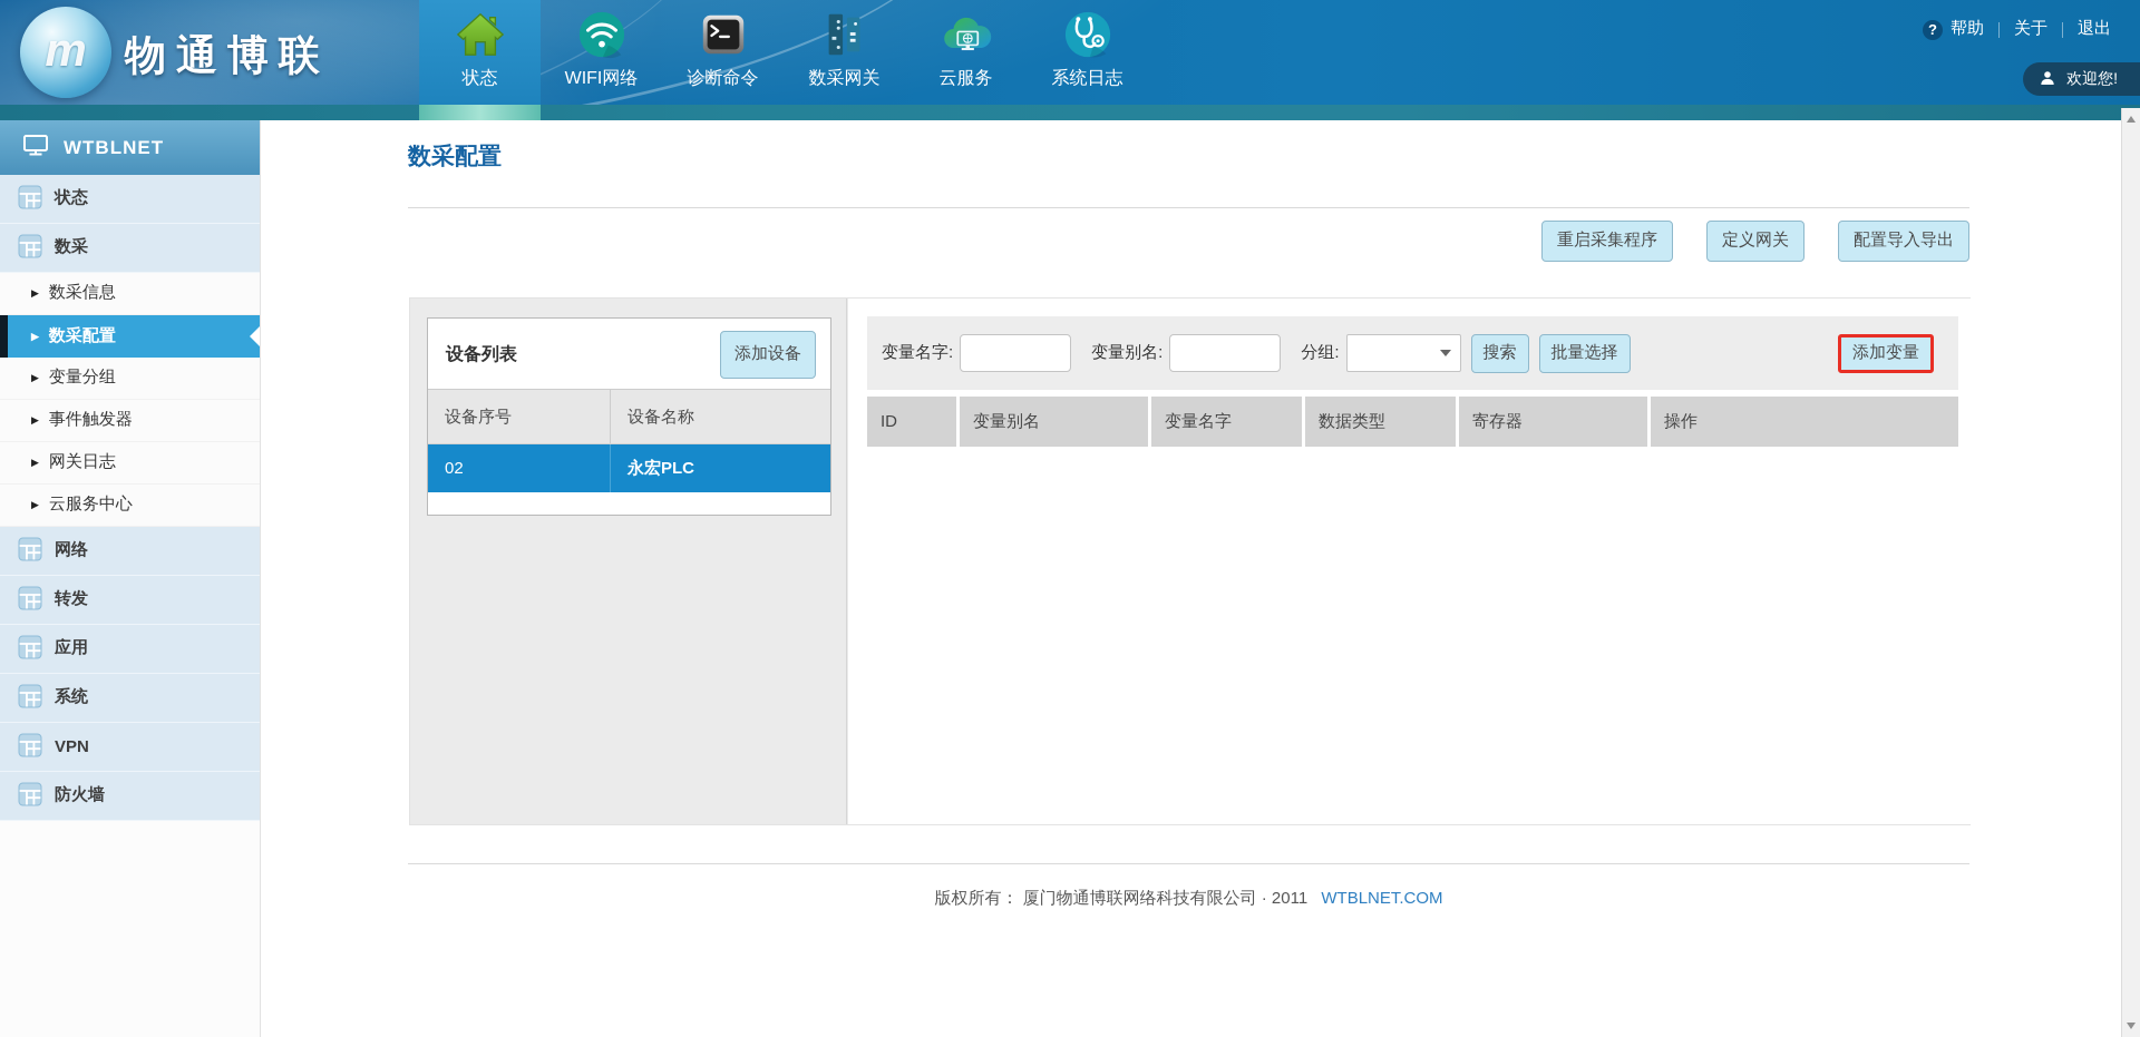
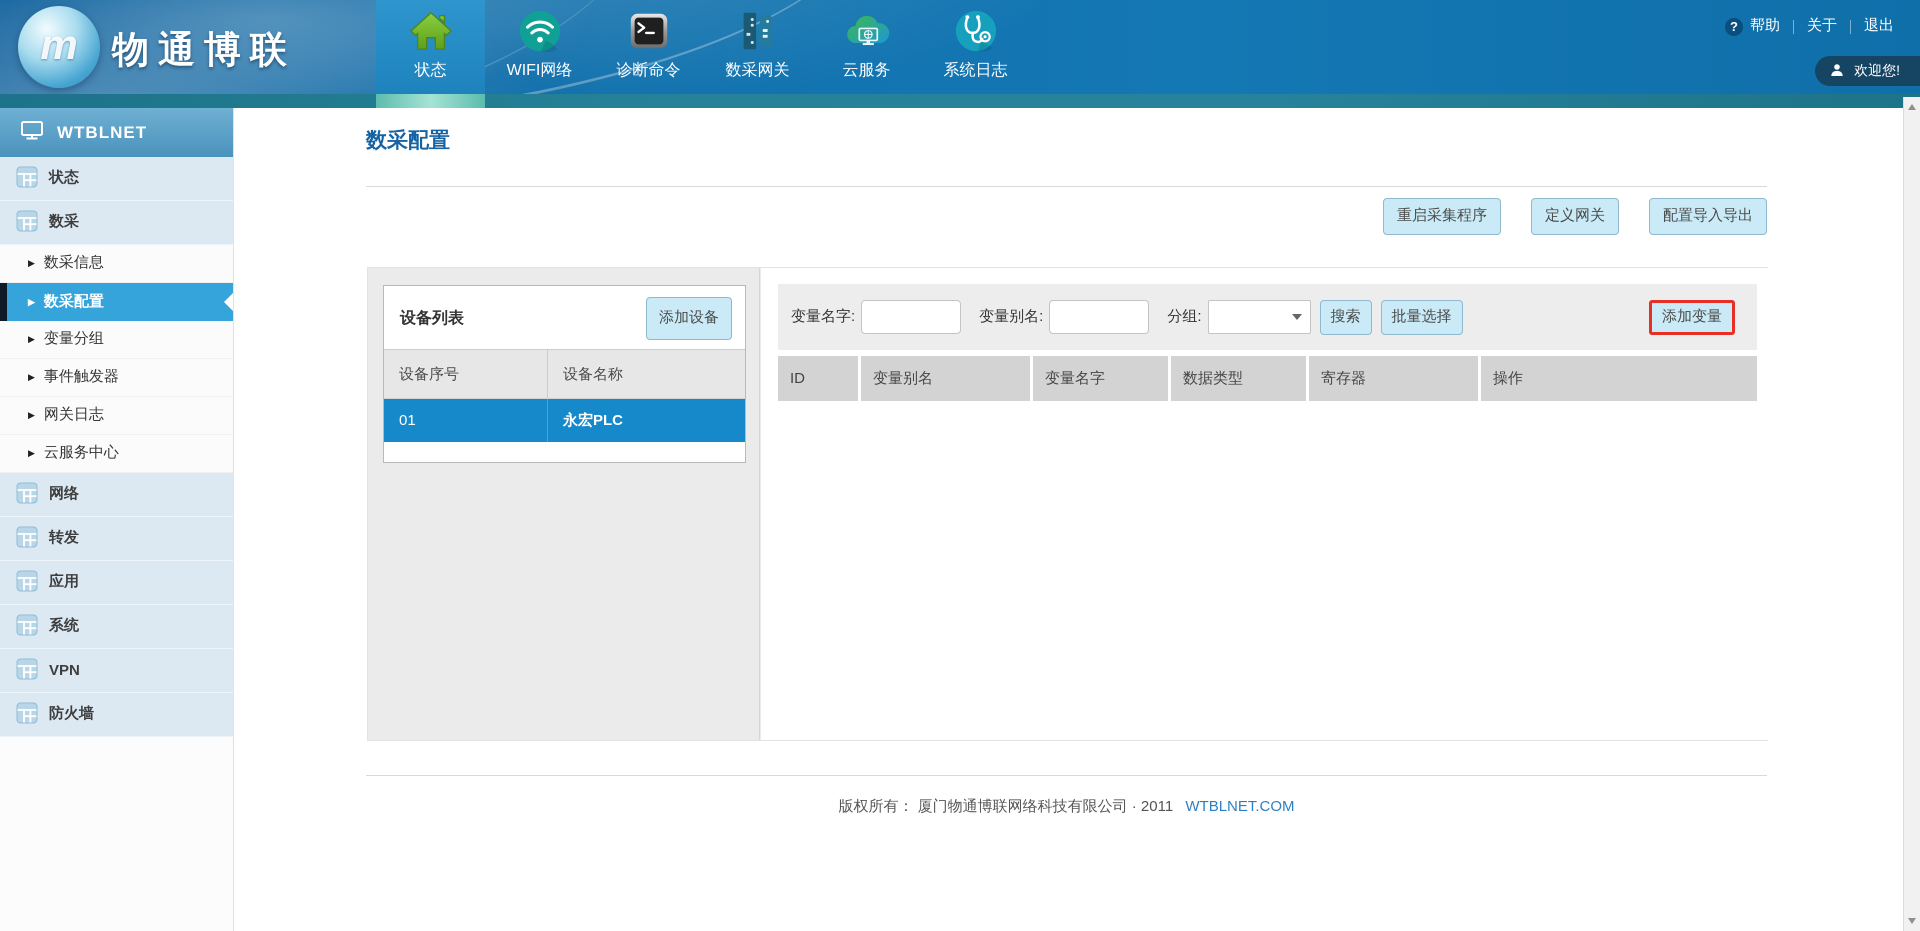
  m
  物通博联
  状态
  WIFI网络
  诊断命令
  数采网关
  云服务
  系统日志
  ?
  帮助
  关于
  退出
  欢迎您!
  WTBLNET
  状态
  数采
  ▶
  数采信息
  ▶
  数采配置
  ▶
  变量分组
  ▶
  事件触发器
  ▶
  网关日志
  ▶
  云服务中心
  网络
  转发
  应用
  系统
  VPN
  防火墙
  数采配置
  重启采集程序
  定义网关
  配置导入导出
  设备列表
  添加设备
  设备序号
  设备名称
- 02
+ 01
  永宏PLC
  变量名字:
  变量别名:
  分组:
  搜索
  批量选择
  添加变量
  ID
  变量别名
  变量名字
  数据类型
  寄存器
  操作
  版权所有： 厦门物通博联网络科技有限公司 · 2011 WTBLNET.COM
